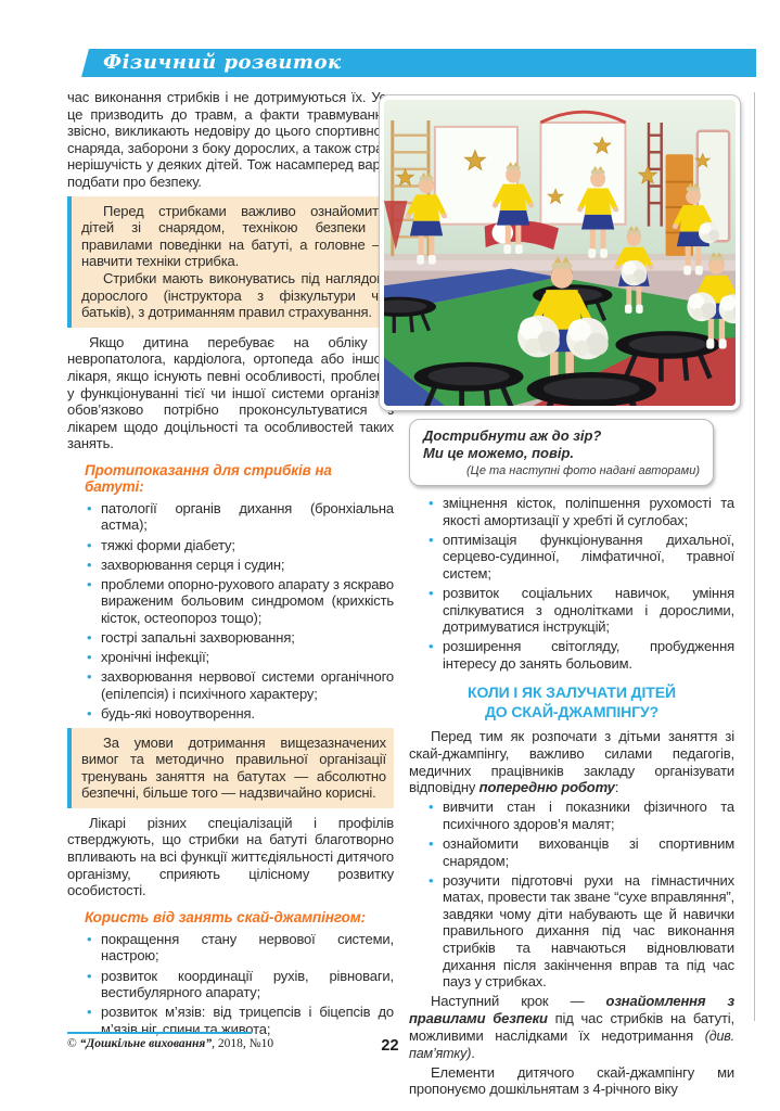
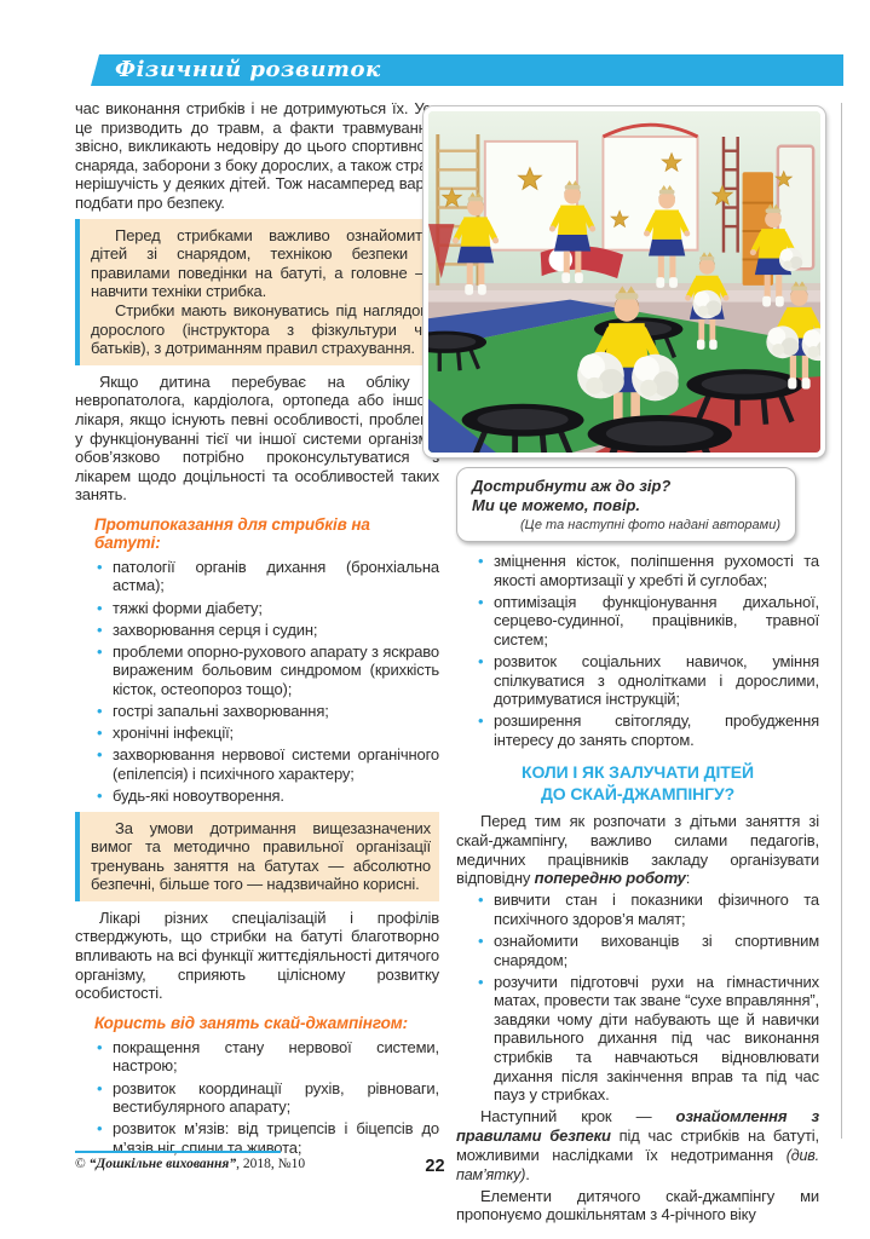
  Фізичний розвиток
  час виконання стрибків і не дотримуються їх. У це призводить до травм, а факти травмуван звісно, викликають недовіру до цього спортивно снаряда, заборони з боку дорослих, а також стр нерішучість у деяких дітей. Тож насамперед вар подбати про безпеку.
  Перед стрибками важливо ознайомит дітей зі снарядом, технікою безпеки правилами поведінки на батуті, а головне навчити техніки стрибка.
  Стрибки мають виконуватись під наглядо дорослого (інструктора з фізкультури ч батьків), з дотриманням правил страхування.
  Якщо дитина перебуває на обліку невропатолога, кардіолога, ортопеда або іншо лікаря, якщо існують певні особливості, пробле у функціонуванні тієї чи іншої системи організ обов’язково потрібно проконсультуватися лікарем щодо доцільності та особливостей таких занять.
  Протипоказання для стрибків на батуті:
  •
  патології органів дихання (бронхіальна астма);
  •
  тяжкі форми діабету;
  •
  захворювання серця і судин;
  •
  проблеми опорно-рухового апарату з яскраво вираженим больовим синдромом (крихкість кісток, остеопороз тощо);
  •
  гострі запальні захворювання;
  •
  хронічні інфекції;
  •
  захворювання нервової системи органічного (епілепсія) і психічного характеру;
  •
  будь-які новоутворення.
  За умови дотримання вищезазначених вимог та методично правильної організації тренувань заняття на батутах — абсолютно безпечні, більше того — надзвичайно корисні.
  Лікарі різних спеціалізацій і профілів стверджують, що стрибки на батуті благотворно впливають на всі функції життєдіяльності дитячого організму, сприяють цілісному розвитку особистості.
  Користь від занять скай-джампінгом:
  •
  покращення стану нервової системи, настрою;
  •
  розвиток координації рухів, рівноваги, вестибулярного апарату;
  •
  розвиток м’язів: від трицепсів і біцепсів до м’язів ніг, спини та живота;
  Дострибнути аж до зір?
  Ми це можемо, повір.
  (Це та наступні фото надані авторами)
  •
  зміцнення кісток, поліпшення рухомості та якості амортизації у хребті й суглобах;
  •
- оптимізація функціонування дихальної, серцево-судинної, лімфатичної, травної систем;
+ оптимізація функціонування дихальної, серцево-судинної, працівників, травної систем;
  •
  розвиток соціальних навичок, уміння спілкуватися з однолітками і дорослими, дотримуватися інструкцій;
  •
- розширення світогляду, пробудження інтересу до занять больовим.
+ розширення світогляду, пробудження інтересу до занять спортом.
  КОЛИ І ЯК ЗАЛУЧАТИ ДІТЕЙ
  ДО СКАЙ-ДЖАМПІНГУ?
  Перед тим як розпочати з дітьми заняття зі скай-джампінгу, важливо силами педагогів, медичних працівників закладу організувати відповідну попередню роботу:
  •
  вивчити стан і показники фізичного та психічного здоров’я малят;
  •
  ознайомити вихованців зі спортивним снарядом;
  •
  розучити підготовчі рухи на гімнастичних матах, провести так зване “сухе вправляння”, завдяки чому діти набувають ще й навички правильного дихання під час виконання стрибків та навчаються відновлювати дихання після закінчення вправ та під час пауз у стрибках.
  Наступний крок — ознайомлення з правилами безпеки під час стрибків на батуті, можливими наслідками їх недотримання (див. пам’ятку).
  Елементи дитячого скай-джампінгу ми пропонуємо дошкільнятам з 4-річного віку
  © “Дошкільне виховання”, 2018, №10
  22
